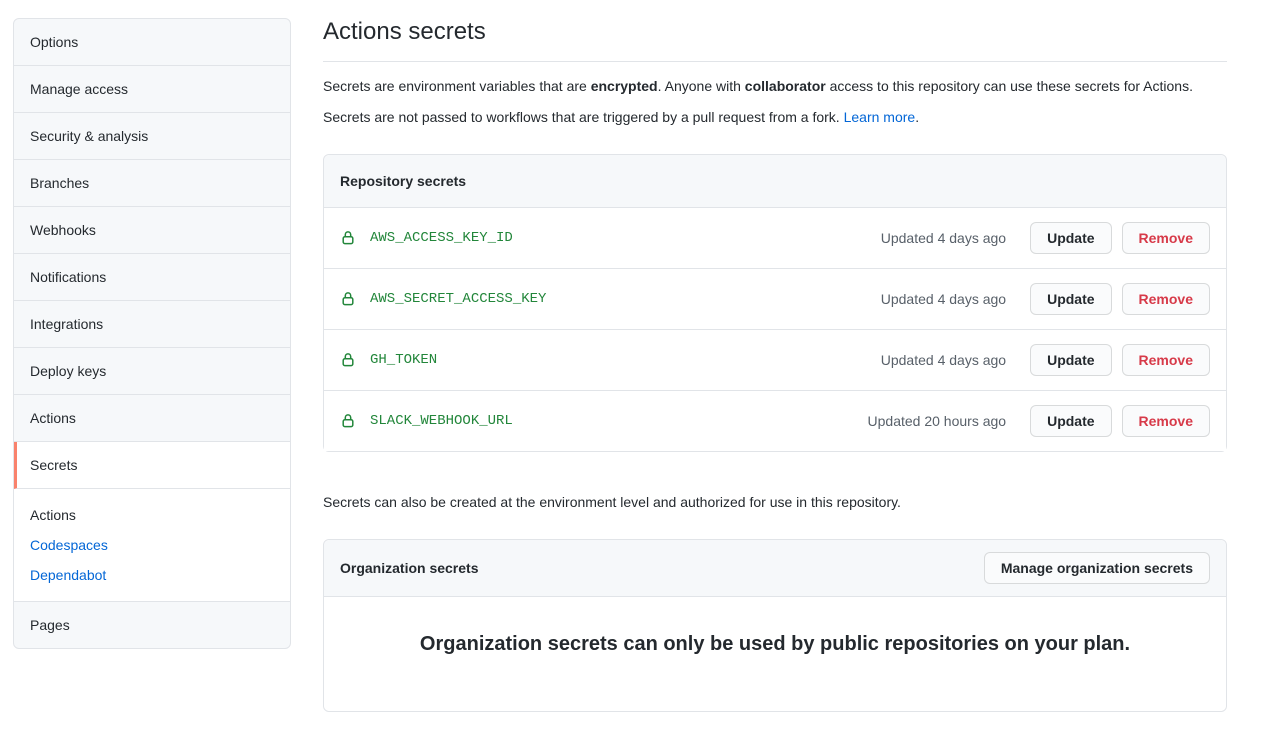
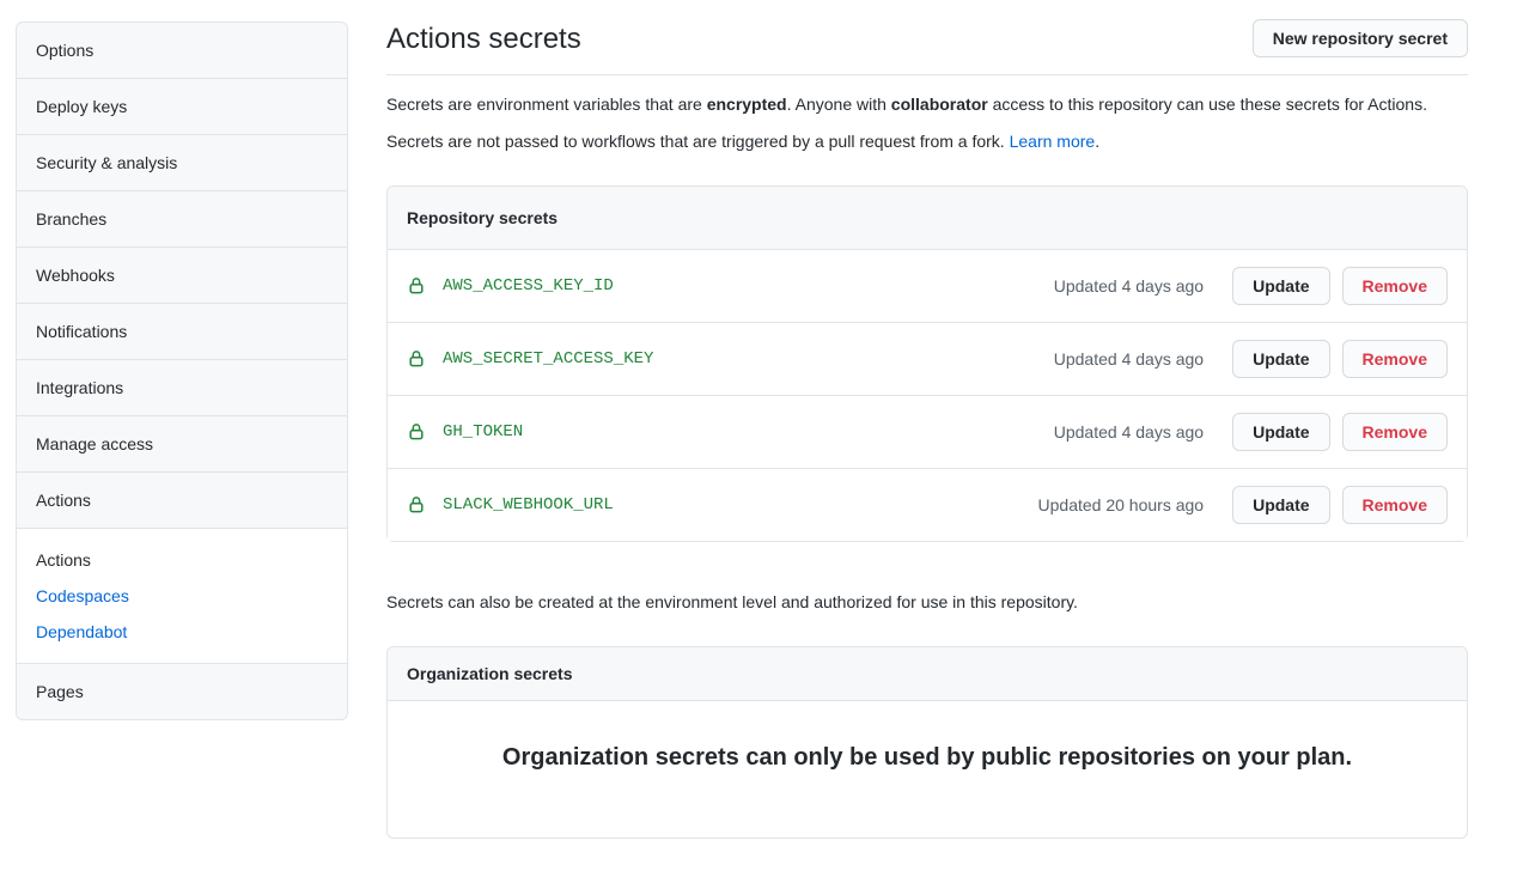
  Options
- Manage access
+ Deploy keys
  Security & analysis
  Branches
  Webhooks
  Notifications
  Integrations
- Deploy keys
+ Manage access
  Actions
- Secrets
  Actions
  Codespaces
  Dependabot
  Pages
  Actions secrets
+ New repository secret
  Secrets are environment variables that are encrypted. Anyone with collaborator access to this repository can use these secrets for Actions.
  Secrets are not passed to workflows that are triggered by a pull request from a fork. Learn more.
  Repository secrets
  AWS_ACCESS_KEY_ID
  Updated 4 days ago
  Update
  Remove
  AWS_SECRET_ACCESS_KEY
  Updated 4 days ago
  Update
  Remove
  GH_TOKEN
  Updated 4 days ago
  Update
  Remove
  SLACK_WEBHOOK_URL
  Updated 20 hours ago
  Update
  Remove
  Secrets can also be created at the environment level and authorized for use in this repository.
  Organization secrets
- Manage organization secrets
  Organization secrets can only be used by public repositories on your plan.
